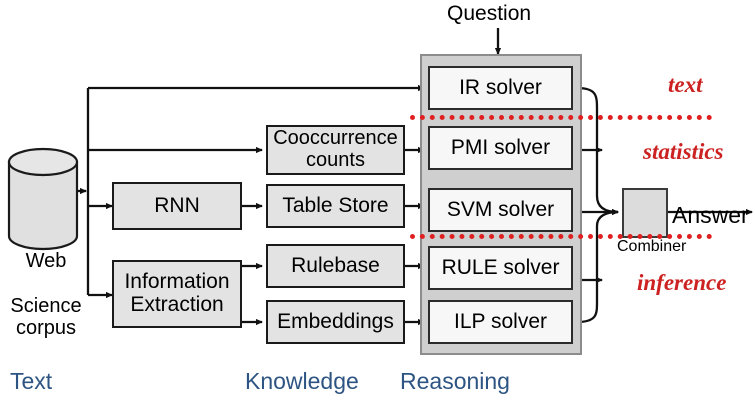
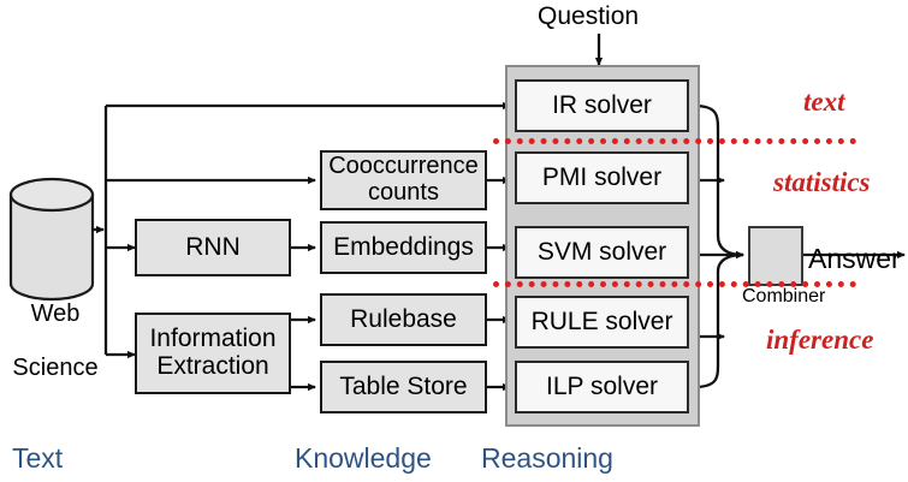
  RNN
  Information
  Extraction
  Cooccurrence
  counts
- Table Store
+ Embeddings
  Rulebase
- Embeddings
+ Table Store
  IR solver
  PMI solver
  SVM solver
  RULE solver
  ILP solver
  Combiner
  Answer
  Question
  Web
  Science
- corpus
  text
  statistics
  inference
  Text
  Knowledge
  Reasoning
